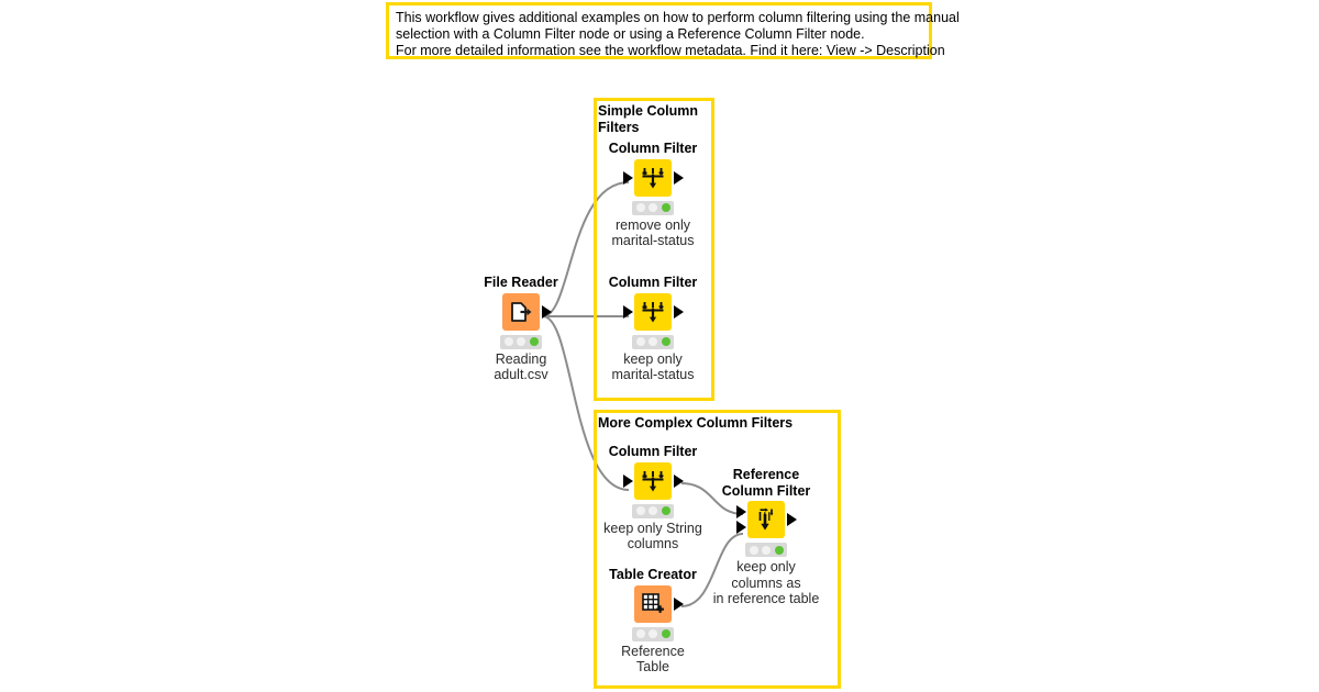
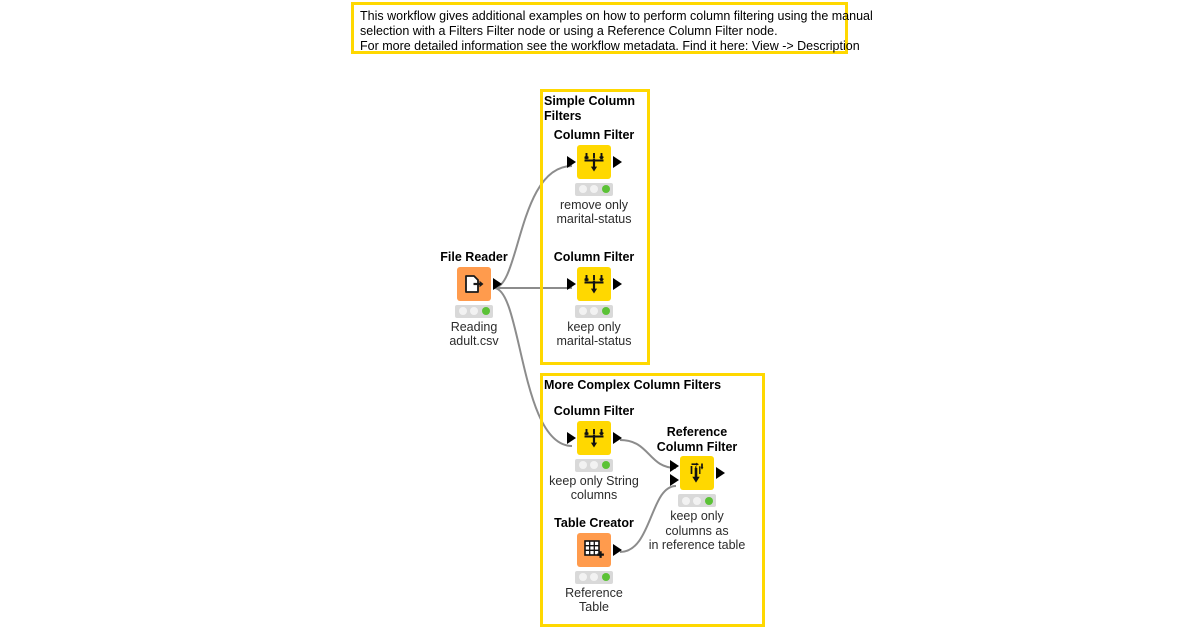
  This workflow gives additional examples on how to perform column filtering using the manual
- selection with a Column Filter node or using a Reference Column Filter node.
+ selection with a Filters Filter node or using a Reference Column Filter node.
  For more detailed information see the workflow metadata. Find it here: View -> Description
  Simple Column
  Filters
  More Complex Column Filters
  File Reader
  Reading
  adult.csv
  Column Filter
  remove only
  marital-status
  Column Filter
  keep only
  marital-status
  Column Filter
  keep only String
  columns
  Table Creator
  Reference
  Table
  Reference
  Column Filter
  keep only
  columns as
  in reference table
